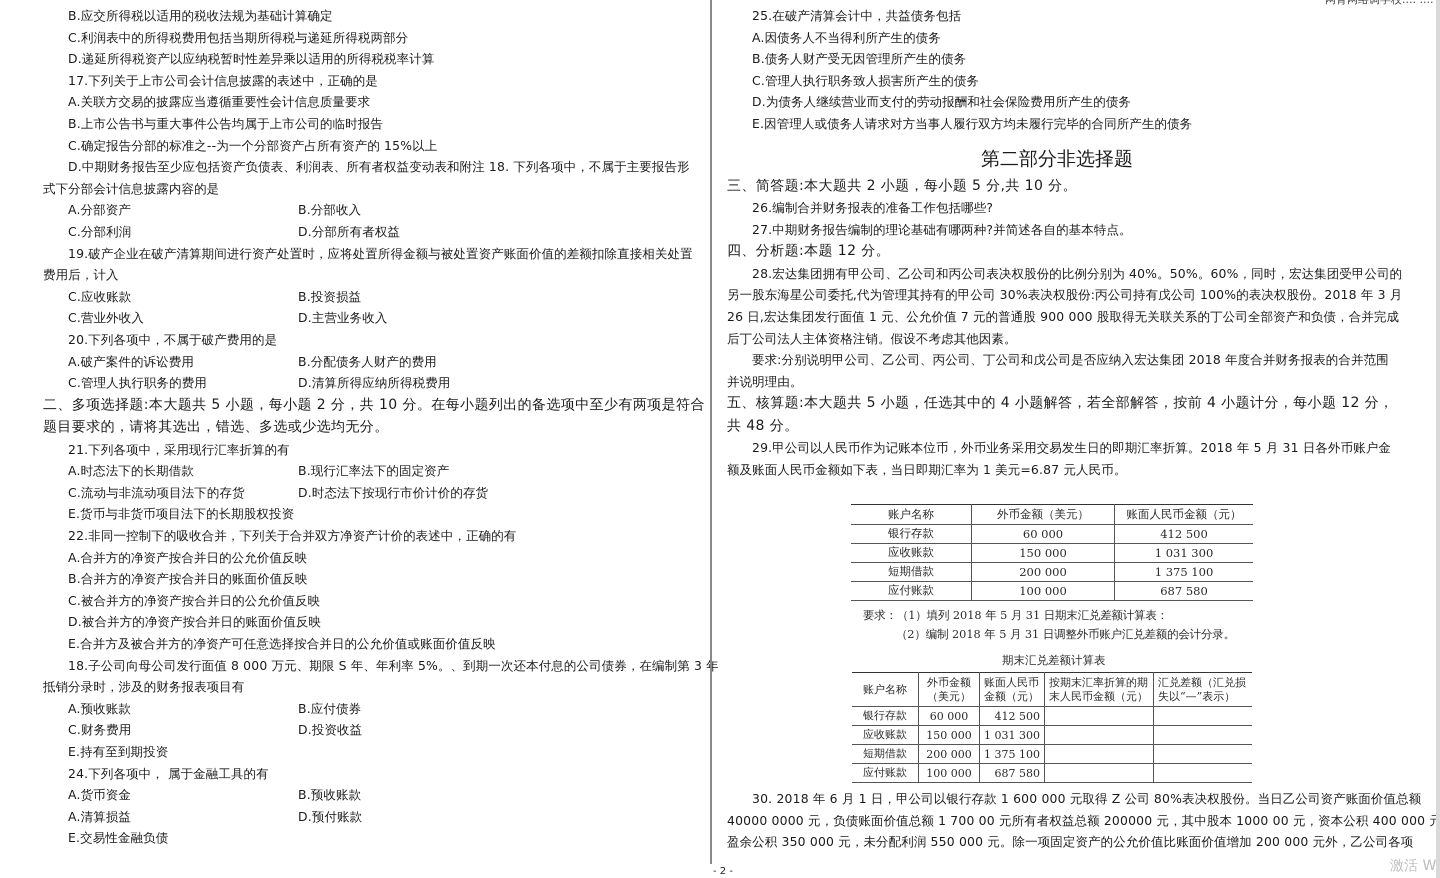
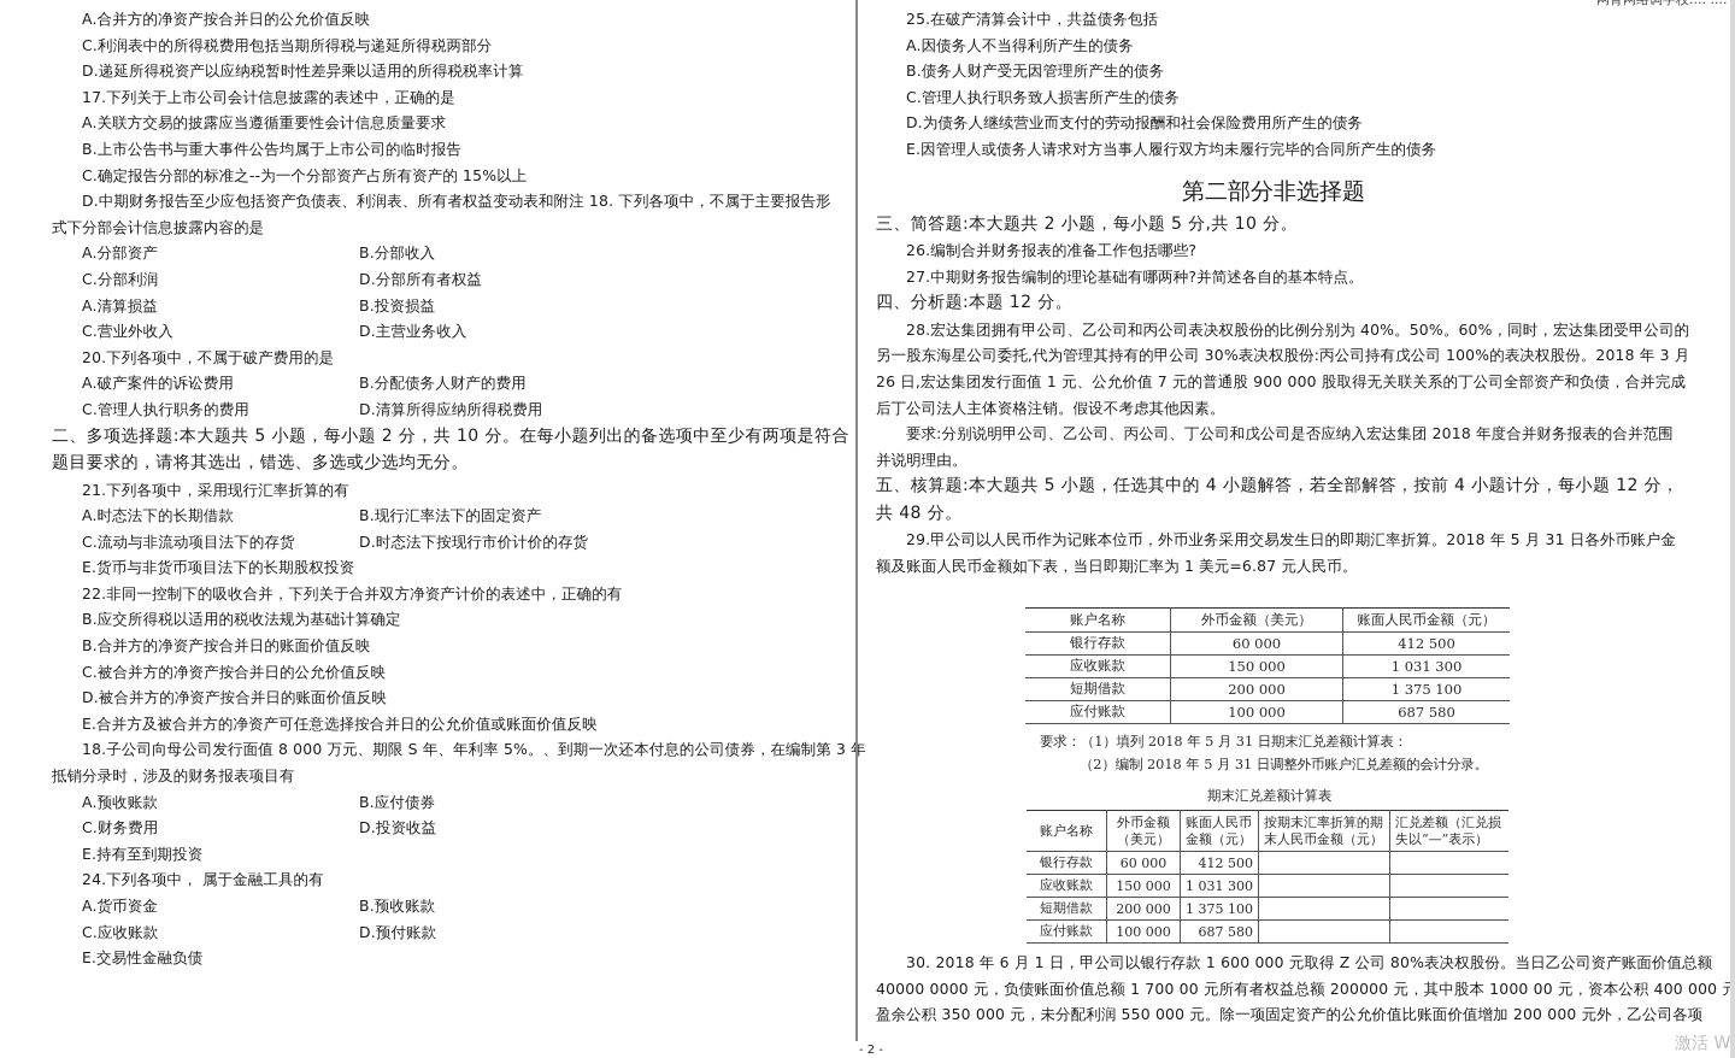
- B.应交所得税以适用的税收法规为基础计算确定
+ A.合并方的净资产按合并日的公允价值反映
  C.利润表中的所得税费用包括当期所得税与递延所得税两部分
  D.递延所得税资产以应纳税暂时性差异乘以适用的所得税税率计算
  17.下列关于上市公司会计信息披露的表述中，正确的是
  A.关联方交易的披露应当遵循重要性会计信息质量要求
  B.上市公告书与重大事件公告均属于上市公司的临时报告
  C.确定报告分部的标准之--为一个分部资产占所有资产的 15%以上
  D.中期财务报告至少应包括资产负债表、利润表、所有者权益变动表和附注 18. 下列各项中，不属于主要报告形
  式下分部会计信息披露内容的是
  A.分部资产
  B.分部收入
  C.分部利润
  D.分部所有者权益
- 19.破产企业在破产清算期间进行资产处置时，应将处置所得金额与被处置资产账面价值的差额扣除直接相关处置
- 费用后，计入
- C.应收账款
+ A.清算损益
  B.投资损益
  C.营业外收入
  D.主营业务收入
  20.下列各项中，不属于破产费用的是
  A.破产案件的诉讼费用
  B.分配债务人财产的费用
  C.管理人执行职务的费用
  D.清算所得应纳所得税费用
  二、多项选择题:本大题共 5 小题，每小题 2 分，共 10 分。在每小题列出的备选项中至少有两项是符合
  题目要求的，请将其选出，错选、多选或少选均无分。
  21.下列各项中，采用现行汇率折算的有
  A.时态法下的长期借款
  B.现行汇率法下的固定资产
  C.流动与非流动项目法下的存货
  D.时态法下按现行市价计价的存货
  E.货币与非货币项目法下的长期股权投资
  22.非同一控制下的吸收合并，下列关于合并双方净资产计价的表述中，正确的有
- A.合并方的净资产按合并日的公允价值反映
+ B.应交所得税以适用的税收法规为基础计算确定
  B.合并方的净资产按合并日的账面价值反映
  C.被合并方的净资产按合并日的公允价值反映
  D.被合并方的净资产按合并日的账面价值反映
  E.合并方及被合并方的净资产可任意选择按合并日的公允价值或账面价值反映
  18.子公司向母公司发行面值 8 000 万元、期限 S 年、年利率 5%。、到期一次还本付息的公司债券，在编制第 3 年
  抵销分录时，涉及的财务报表项目有
  A.预收账款
  B.应付债券
  C.财务费用
  D.投资收益
  E.持有至到期投资
  24.下列各项中， 属于金融工具的有
  A.货币资金
  B.预收账款
- A.清算损益
+ C.应收账款
  D.预付账款
  E.交易性金融负债
  25.在破产清算会计中，共益债务包括
  A.因债务人不当得利所产生的债务
  B.债务人财产受无因管理所产生的债务
  C.管理人执行职务致人损害所产生的债务
  D.为债务人继续营业而支付的劳动报酬和社会保险费用所产生的债务
  E.因管理人或债务人请求对方当事人履行双方均未履行完毕的合同所产生的债务
  第二部分非选择题
  三、简答题:本大题共 2 小题，每小题 5 分,共 10 分。
  26.编制合并财务报表的准备工作包括哪些?
  27.中期财务报告编制的理论基础有哪两种?并简述各自的基本特点。
  四、分析题:本题 12 分。
  28.宏达集团拥有甲公司、乙公司和丙公司表决权股份的比例分别为 40%。50%。60%，同时，宏达集团受甲公司的
  另一股东海星公司委托,代为管理其持有的甲公司 30%表决权股份:丙公司持有戊公司 100%的表决权股份。2018 年 3 月
  26 日,宏达集团发行面值 1 元、公允价值 7 元的普通股 900 000 股取得无关联关系的丁公司全部资产和负债，合并完成
  后丁公司法人主体资格注销。假设不考虑其他因素。
  要求:分别说明甲公司、乙公司、丙公司、丁公司和戊公司是否应纳入宏达集团 2018 年度合并财务报表的合并范围
  并说明理由。
  五、核算题:本大题共 5 小题，任选其中的 4 小题解答，若全部解答，按前 4 小题计分，每小题 12 分，
  共 48 分。
  29.甲公司以人民币作为记账本位币，外币业务采用交易发生日的即期汇率折算。2018 年 5 月 31 日各外币账户金
  额及账面人民币金额如下表，当日即期汇率为 1 美元=6.87 元人民币。
  账户名称	外币金额（美元）	账面人民币金额（元）
  银行存款	60 000	412 500
  应收账款	150 000	1 031 300
  短期借款	200 000	1 375 100
  应付账款	100 000	687 580
  要求：（1）填列 2018 年 5 月 31 日期末汇兑差额计算表：
  （2）编制 2018 年 5 月 31 日调整外币账户汇兑差额的会计分录。
  期末汇兑差额计算表
  账户名称	外币金额（美元）	账面人民币金额（元）	按期末汇率折算的期末人民币金额（元）	汇兑差额（汇兑损失以“—”表示）
  银行存款	60 000	412 500
  应收账款	150 000	1 031 300
  短期借款	200 000	1 375 100
  应付账款	100 000	687 580
  30. 2018 年 6 月 1 日，甲公司以银行存款 1 600 000 元取得 Z 公司 80%表决权股份。当日乙公司资产账面价值总额
  40000 0000 元，负债账面价值总额 1 700 00 元所有者权益总额 200000 元，其中股本 1000 00 元，资本公积 400 000
  盈余公积 350 000 元，未分配利润 550 000 元。除一项固定资产的公允价值比账面价值增加 200 000 元外，乙公司各项
  - 2 -
  激活 W
